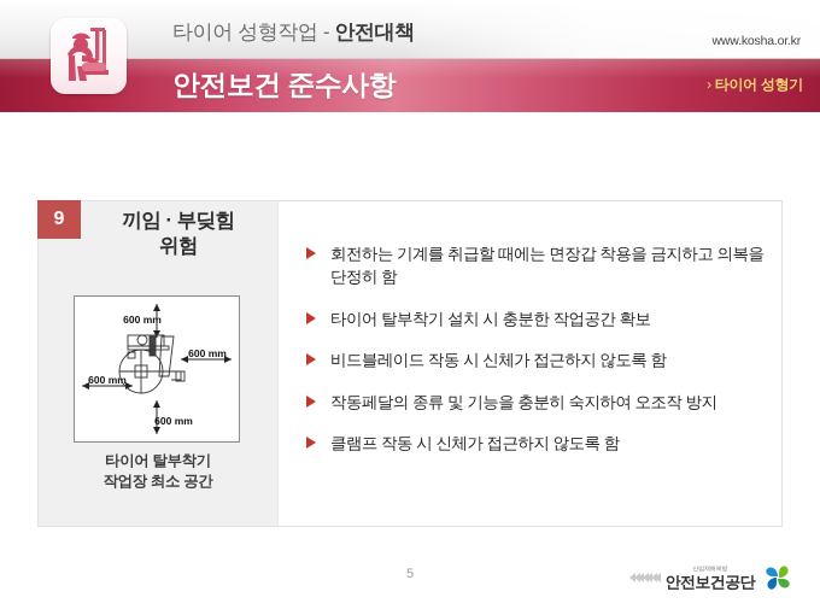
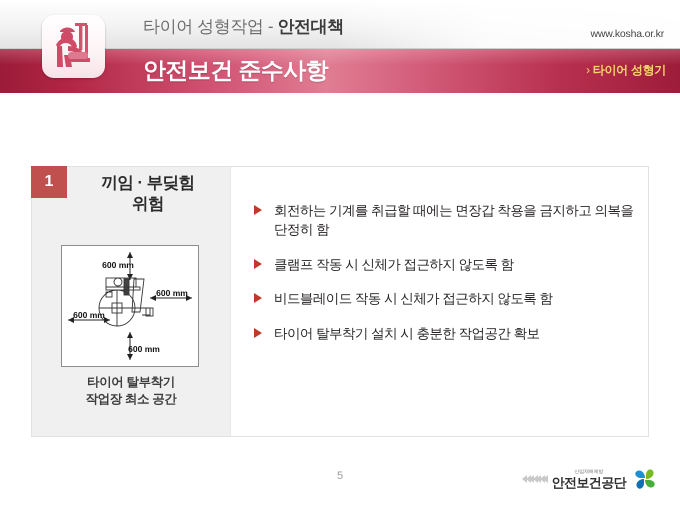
  타이어 성형작업 - 안전대책
  안전보건 준수사항
  www.kosha.or.kr
  › 타이어 성형기
- 9
+ 1
  끼임 · 부딪힘
  위험
  600 mm
  600 mm
  600 mm
  600 mm
  타이어 탈부착기
  작업장 최소 공간
  회전하는 기계를 취급할 때에는 면장갑 착용을 금지하고 의복을 단정히 함
- 타이어 탈부착기 설치 시 충분한 작업공간 확보
+ 클램프 작동 시 신체가 접근하지 않도록 함
  비드블레이드 작동 시 신체가 접근하지 않도록 함
- 작동페달의 종류 및 기능을 충분히 숙지하여 오조작 방지
- 클램프 작동 시 신체가 접근하지 않도록 함
+ 타이어 탈부착기 설치 시 충분한 작업공간 확보
  5
  안전보건공단
